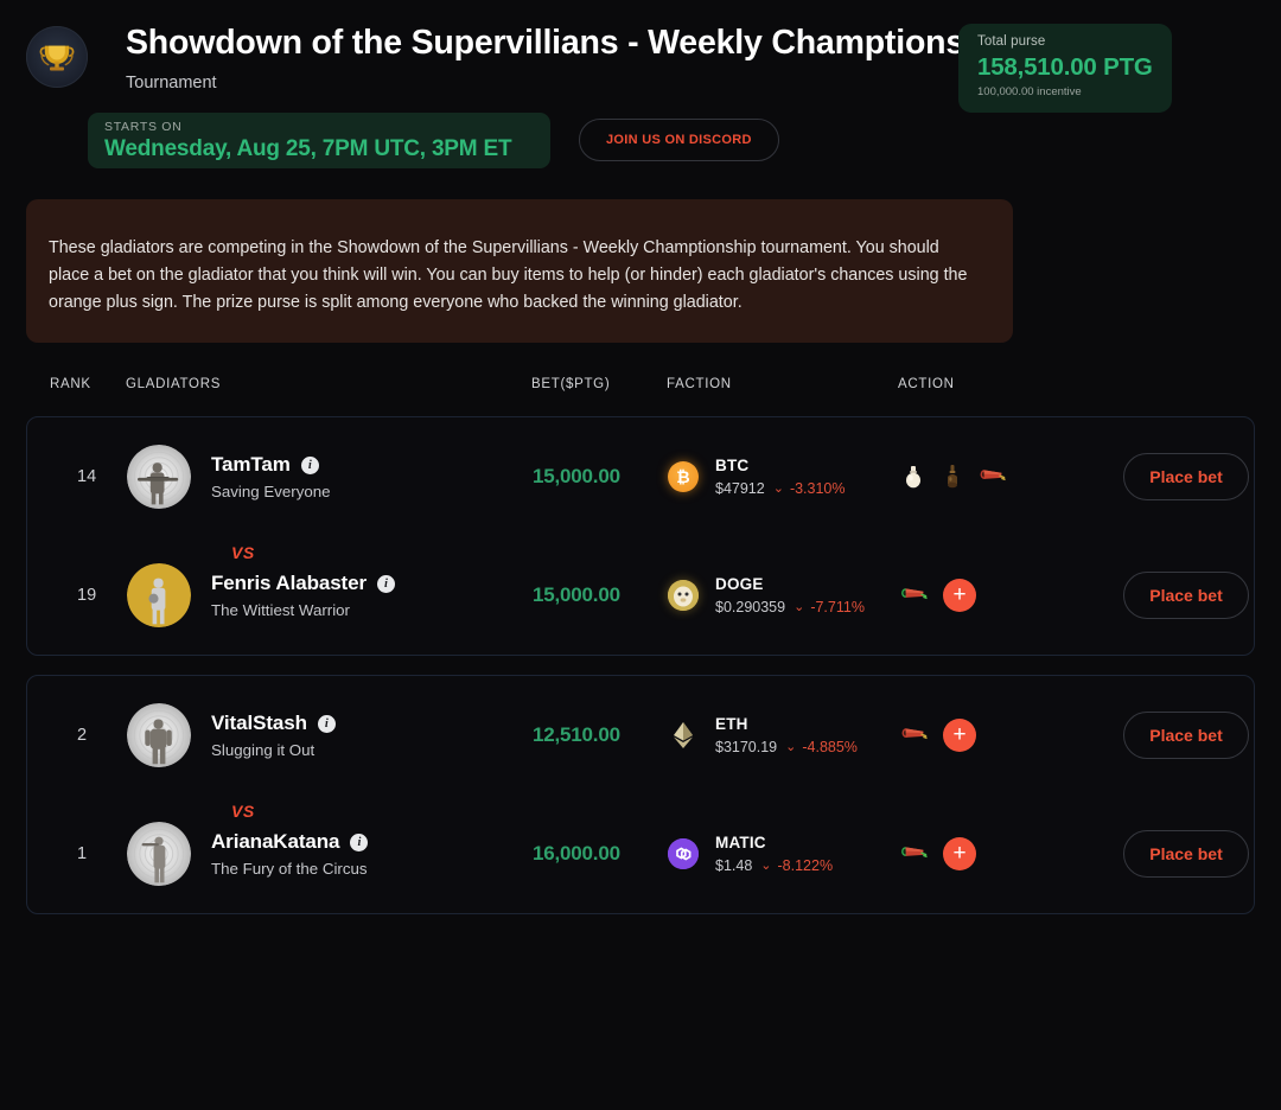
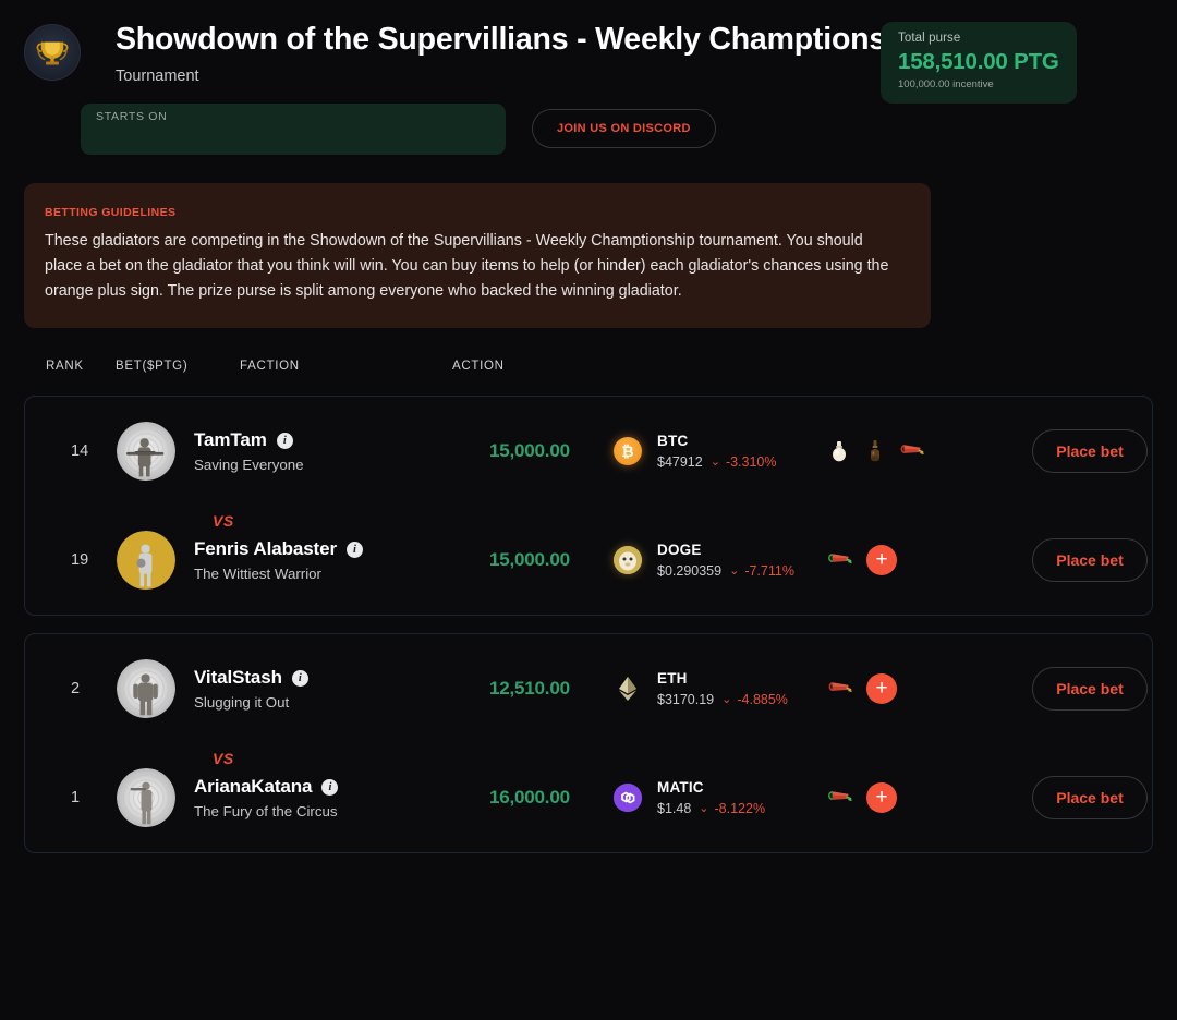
  Showdown of the Supervillians - Weekly Champtions
  Tournament
  Total purse
  158,510.00 PTG
  100,000.00 incentive
  STARTS ON
- Wednesday, Aug 25, 7PM UTC, 3PM ET
  JOIN US ON DISCORD
+ BETTING GUIDELINES
  These gladiators are competing in the Showdown of the Supervillians - Weekly Champtionship tournament. You should place a bet on the gladiator that you think will win. You can buy items to help (or hinder) each gladiator's chances using the orange plus sign. The prize purse is split among everyone who backed the winning gladiator.
  RANK
- GLADIATORS
  BET($PTG)
  FACTION
  ACTION
  14
  TamTam
  i
  Saving Everyone
  15,000.00
  ₿
  BTC
  $47912
  ⌄
  -3.310%
  Place bet
  VS
  19
  Fenris Alabaster
  i
  The Wittiest Warrior
  15,000.00
  DOGE
  $0.290359
  ⌄
  -7.711%
  +
  Place bet
  2
  VitalStash
  i
  Slugging it Out
  12,510.00
  ETH
  $3170.19
  ⌄
  -4.885%
  +
  Place bet
  VS
  1
  ArianaKatana
  i
  The Fury of the Circus
  16,000.00
  MATIC
  $1.48
  ⌄
  -8.122%
  +
  Place bet
